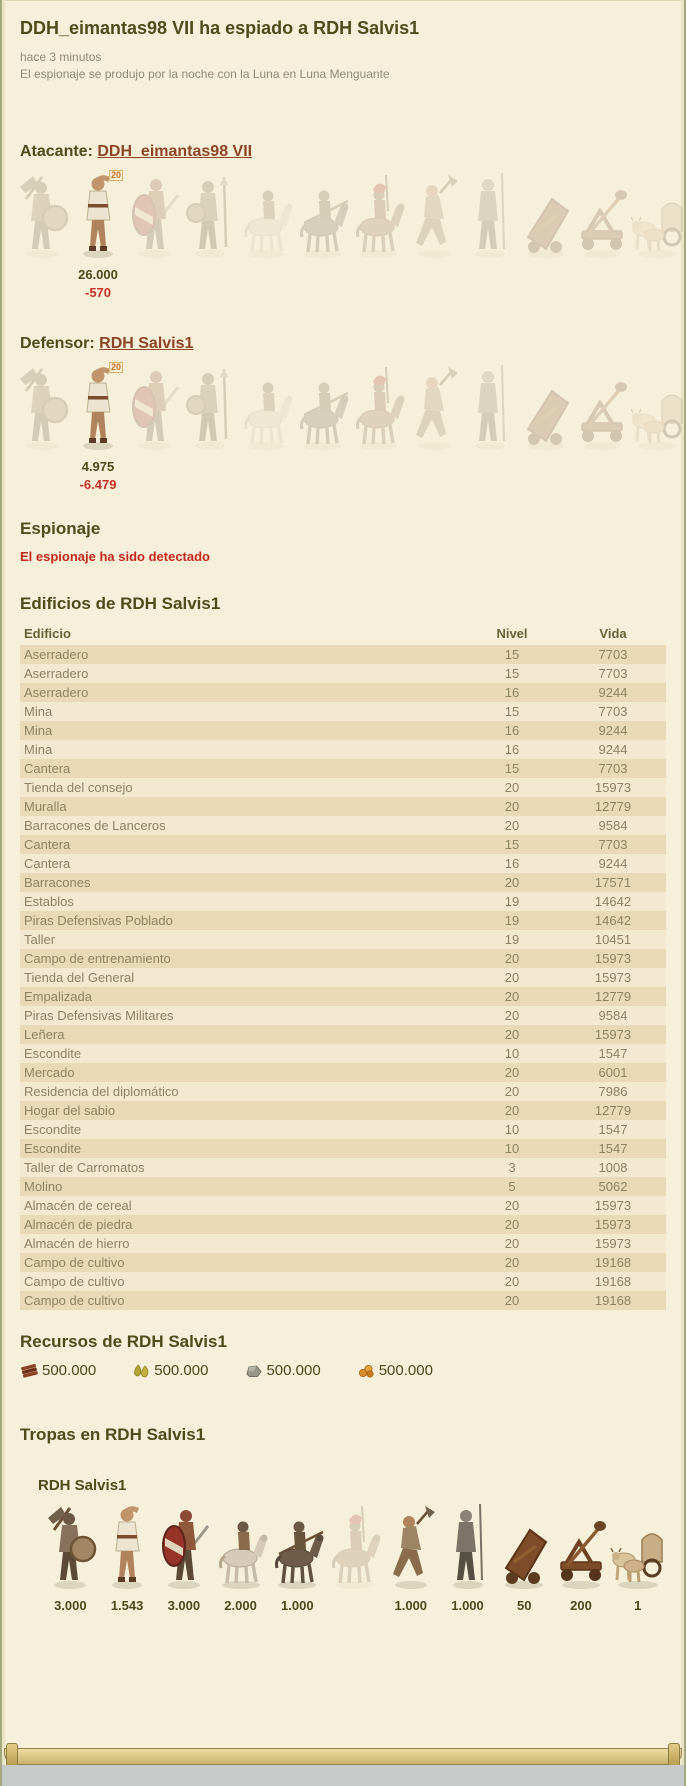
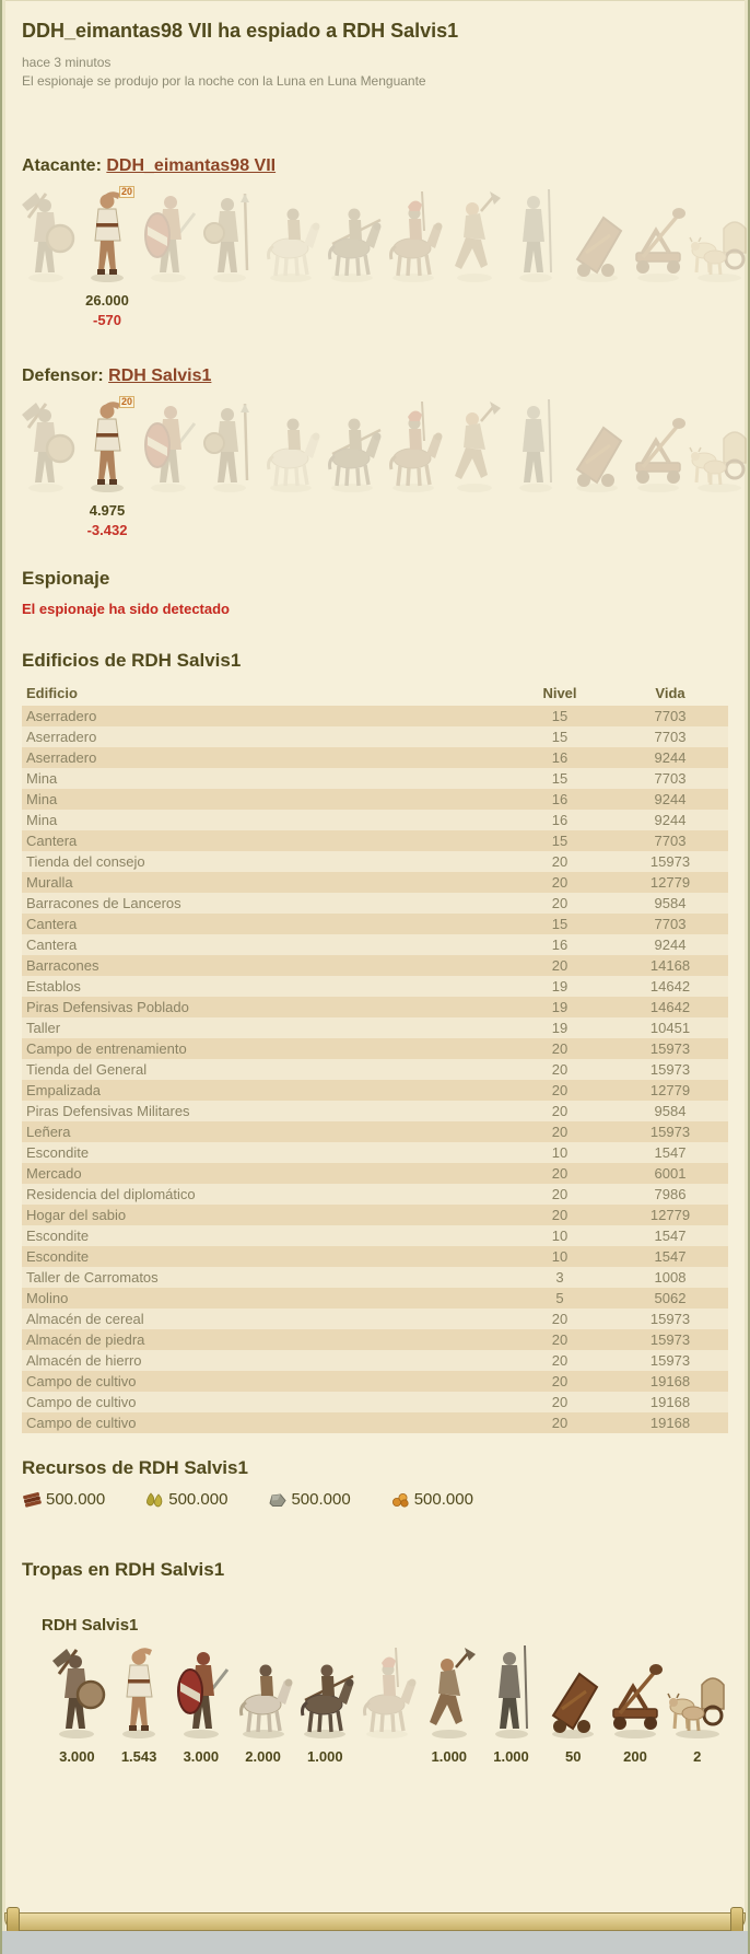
  DDH_eimantas98 VII ha espiado a RDH Salvis1
  hace 3 minutos
  El espionaje se produjo por la noche con la Luna en Luna Menguante
  Atacante: DDH_eimantas98 VII
  20
  26.000
  -570
  Defensor: RDH Salvis1
  20
  4.975
- -6.479
+ -3.432
  Espionaje
  El espionaje ha sido detectado
  Edificios de RDH Salvis1
  Edificio	Nivel	Vida
  Aserradero	15	7703
  Aserradero	15	7703
  Aserradero	16	9244
  Mina	15	7703
  Mina	16	9244
  Mina	16	9244
  Cantera	15	7703
  Tienda del consejo	20	15973
  Muralla	20	12779
  Barracones de Lanceros	20	9584
  Cantera	15	7703
  Cantera	16	9244
- Barracones	20	17571
+ Barracones	20	14168
  Establos	19	14642
  Piras Defensivas Poblado	19	14642
  Taller	19	10451
  Campo de entrenamiento	20	15973
  Tienda del General	20	15973
  Empalizada	20	12779
  Piras Defensivas Militares	20	9584
  Leñera	20	15973
  Escondite	10	1547
  Mercado	20	6001
  Residencia del diplomático	20	7986
  Hogar del sabio	20	12779
  Escondite	10	1547
  Escondite	10	1547
  Taller de Carromatos	3	1008
  Molino	5	5062
  Almacén de cereal	20	15973
  Almacén de piedra	20	15973
  Almacén de hierro	20	15973
  Campo de cultivo	20	19168
  Campo de cultivo	20	19168
  Campo de cultivo	20	19168
  Recursos de RDH Salvis1
  500.000
  500.000
  500.000
  500.000
  Tropas en RDH Salvis1
  RDH Salvis1
  3.000
  1.543
  3.000
  2.000
  1.000
  1.000
  1.000
  50
  200
- 1
+ 2
